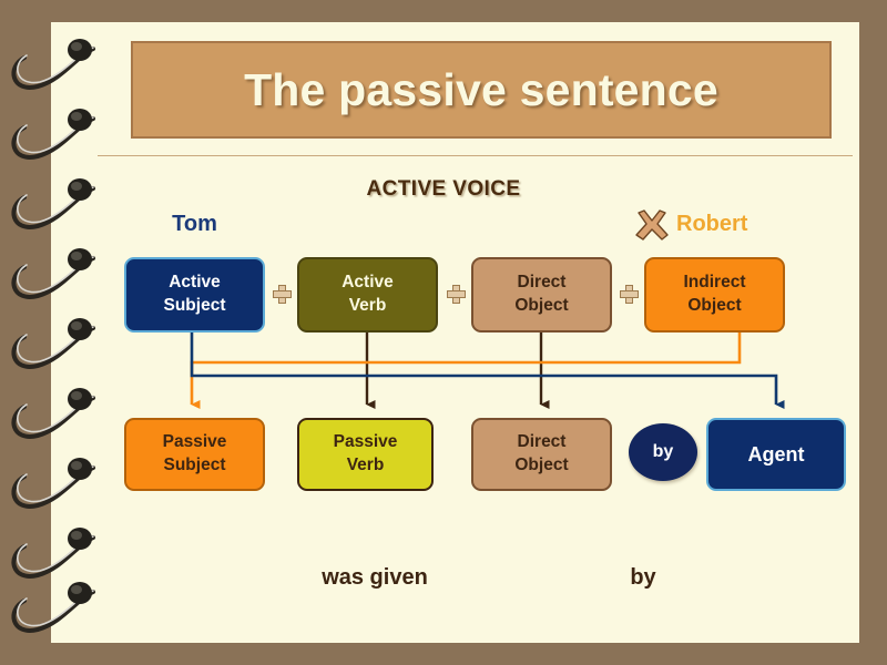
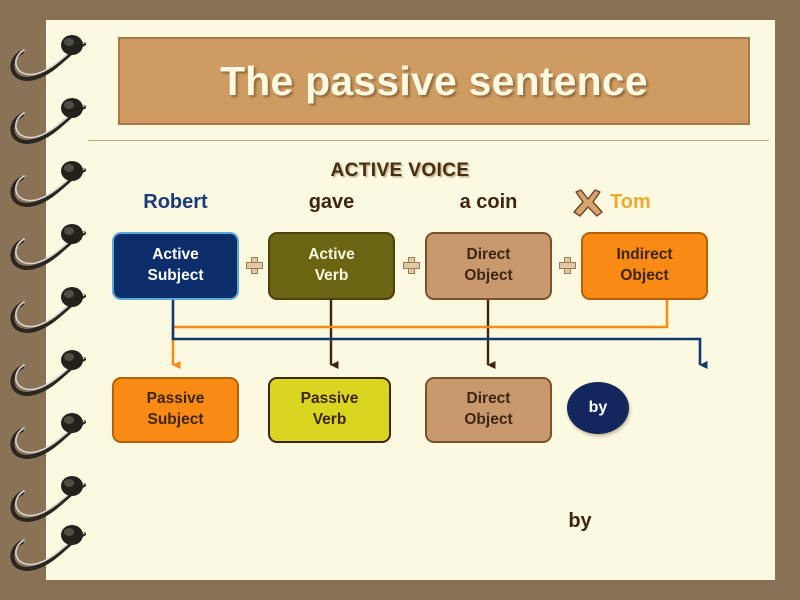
  The passive sentence
  ACTIVE VOICE
- Tom
+ Robert
+ gave
+ a coin
- Robert
+ Tom
  Active
  Subject
  Active
  Verb
  Direct
  Object
  Indirect
  Object
  Passive
  Subject
  Passive
  Verb
  Direct
  Object
  by
- Agent
- was given
  by
